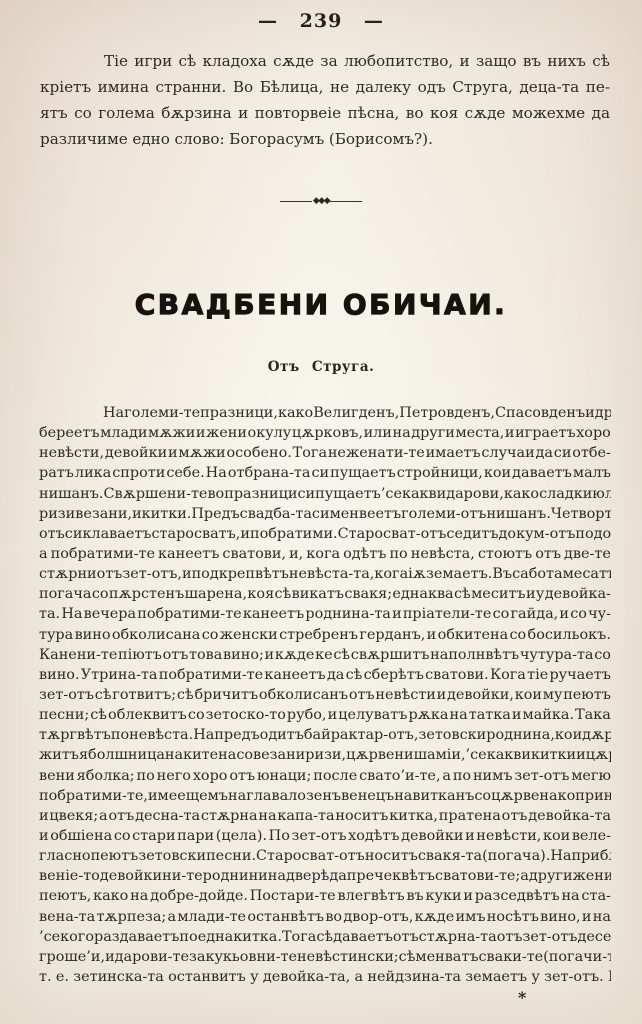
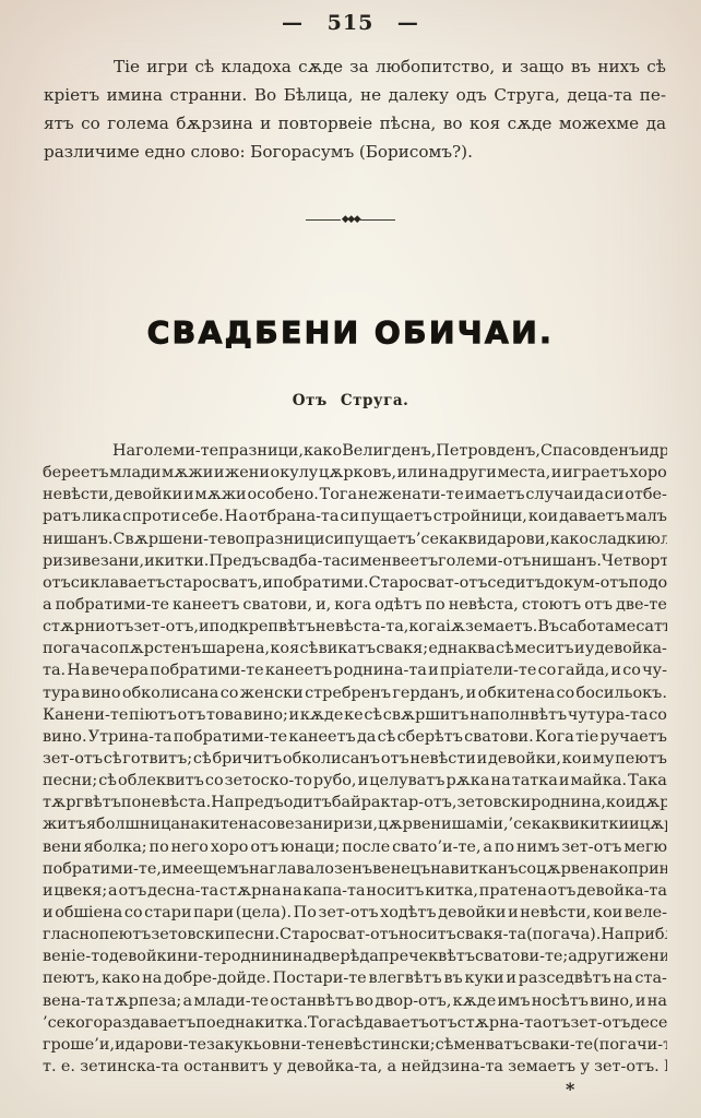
- — 239 —
+ — 515 —
  Тіе
  игри
  сѣ
  кладоха
  сѫде
  за
  любопитство,
  и
  защо
  въ
  нихъ
  сѣ
  кріетъ
  имина
  странни.
  Во
  Бѣлица,
  не
  далеку
  одъ
  Струга,
  деца-та
  пе-
  ятъ
  со
  голема
  бѫрзина
  и
  повторвеіе
  пѣсна,
  во
  коя
  сѫде
  можехме
  да
  различиме
  едно
  слово:
  Богорасумъ
  (Борисомъ?).
  ◆◆◆
  СВАДБЕНИ ОБИЧАИ.
  Отъ Струга.
  На
  големи-те
  празници,
  како
  Велигденъ,
  Петровденъ,
  Спасовденъ
  и
  береетъ
  млади
  мѫжи
  и
  жени
  окулу
  цѫрковъ,
  или
  на
  други
  места,
  и
  играетъ
  хоро
  невѣсти,
  девойки
  и
  мѫжи
  особено.
  Тога
  неженати-те
  имаетъ
  случаи
  да
  си
  отбе-
  ратъ
  лика
  спроти
  себе.
  На
  отбрана-та
  си
  пущаетъ
  стройници,
  кои
  даваетъ
  малъ
  нишанъ.
  Свѫршени-те
  во
  празници
  си
  пущаетъ
  ’секакви
  дарови,
  како
  сладки
  ризи
  везани,
  и
  китки.
  Предъ
  свадба-та
  си
  менвеетъ
  големи-отъ
  нишанъ.
  Четворт
  отъ
  си
  клаваетъ
  старосватъ,
  и
  побратими.
  Старосват-отъ
  седитъ
  до
  кум-отъ
  а
  побратими-те
  канеетъ
  сватови,
  и,
  кога
  одѣтъ
  по
  невѣста,
  стоютъ
  отъ
  две-те
  стѫрни
  отъ
  зет-отъ,
  и
  подкрепвѣтъ
  невѣста-та,
  кога
  іѫ
  земаетъ.
  Въ
  сабота
  месат
  погача
  со
  пѫрстенъ
  шарена,
  коя
  сѣ
  викатъ
  свакя;
  еднаква
  сѣ
  меситъ
  и
  у
  девойка-
  та.
  На
  вечера
  побратими-те
  канеетъ
  роднина-та
  и
  пріатели-те
  со
  гайда,
  и
  со
  чу-
  тура
  вино
  обколисана
  со
  женски
  стребренъ
  герданъ,
  и
  обкитена
  со
  босильокъ.
  Канени-те
  піютъ
  отъ
  това
  вино;
  и
  кѫде
  ке
  сѣ
  свѫршитъ
  наполнвѣтъ
  чутура-та
  со
  вино.
  Утрина-та
  побратими-те
  канеетъ
  да
  сѣ
  сберѣтъ
  сватови.
  Кога
  тіе
  ручаетъ
  зет-отъ
  сѣ
  готвитъ;
  сѣ
  бричитъ
  обколисанъ
  отъ
  невѣсти
  и
  девойки,
  кои
  му
  пеютъ
  песни;
  сѣ
  облеквитъ
  со
  зетоско-то
  рубо,
  и
  целуватъ
  рѫка
  на
  татка
  и
  майка.
  Така
  тѫргвѣтъ
  по
  невѣста.
  Напредъ
  одитъ
  байрактар-отъ,
  зетовски
  роднина,
  кои
  дѫр
  житъ
  яболшница
  накитена
  со
  везани
  ризи,
  цѫрвени
  шаміи,
  ’секакви
  китки
  и
  вени
  яболка;
  по
  него
  хоро
  отъ
  юнаци;
  после
  свато’и-те,
  а
  по
  нимъ
  зет-отъ
  мегю
  побратими-те,
  имеещемъ
  на
  глава
  лозенъ
  венецъ
  навитканъ
  со
  цѫрвена
  коприн
  и
  цвекя;
  а
  отъ
  десна-та
  стѫрна
  на
  капа-та
  носитъ
  китка,
  пратена
  отъ
  девойка-та
  и
  обшіена
  со
  стари
  пари
  (цела).
  По
  зет-отъ
  ходѣтъ
  девойки
  и
  невѣсти,
  кои
  веле-
  гласно
  пеютъ
  зетовски
  песни.
  Старосват-отъ
  носитъ
  свакя-та
  (погача).
  На
  веніе-то
  девойкини-те
  роднини
  на
  две
  рѣда
  пречеквѣтъ
  сватови-те;
  а
  други
  жени
  пеютъ,
  како
  на
  добре-дойде.
  Постари-те
  влегвѣтъ
  въ
  куки
  и
  разседвѣтъ
  на
  ста-
  вена-та
  тѫрпеза;
  а
  млади-те
  останвѣтъ
  во
  двор-отъ,
  кѫде
  имъ
  носѣтъ
  вино,
  и
  на
  ’секого
  раздаваетъ
  по
  една
  китка.
  Тога
  сѣ
  даваетъ
  отъ
  стѫрна-та
  отъ
  зет-отъ
  гроше’и,
  и
  дарови-те
  за
  кукьовни-те
  невѣстински;
  сѣ
  менватъ
  сваки-те
  (погачи-
  т.
  е.
  зетинска-та
  останвитъ
  у
  девойка-та,
  а
  нейдзина-та
  земаетъ
  у
  зет-отъ.
  *
